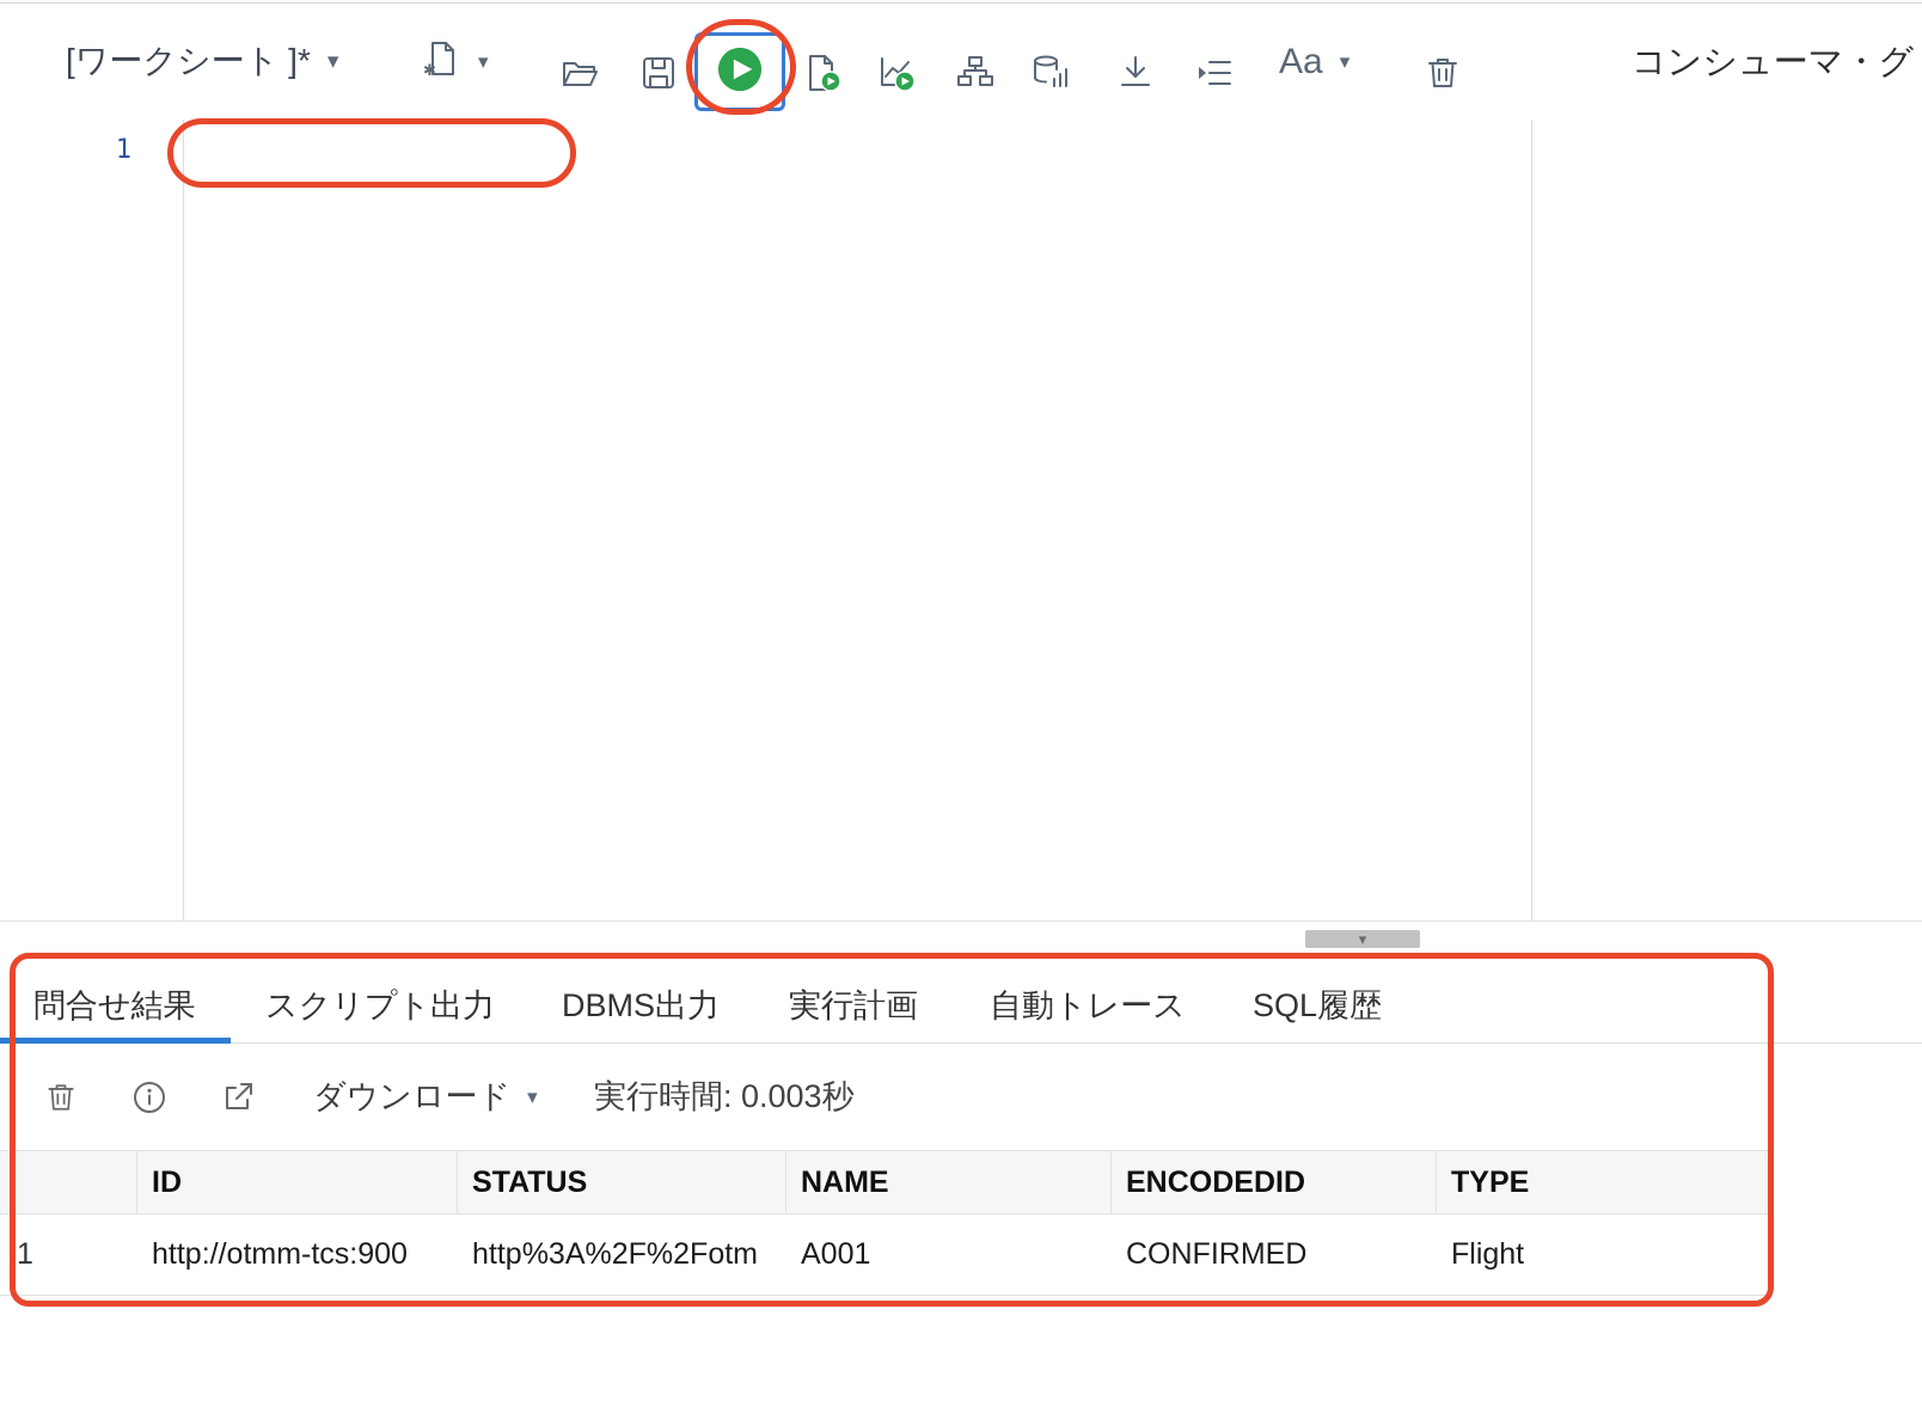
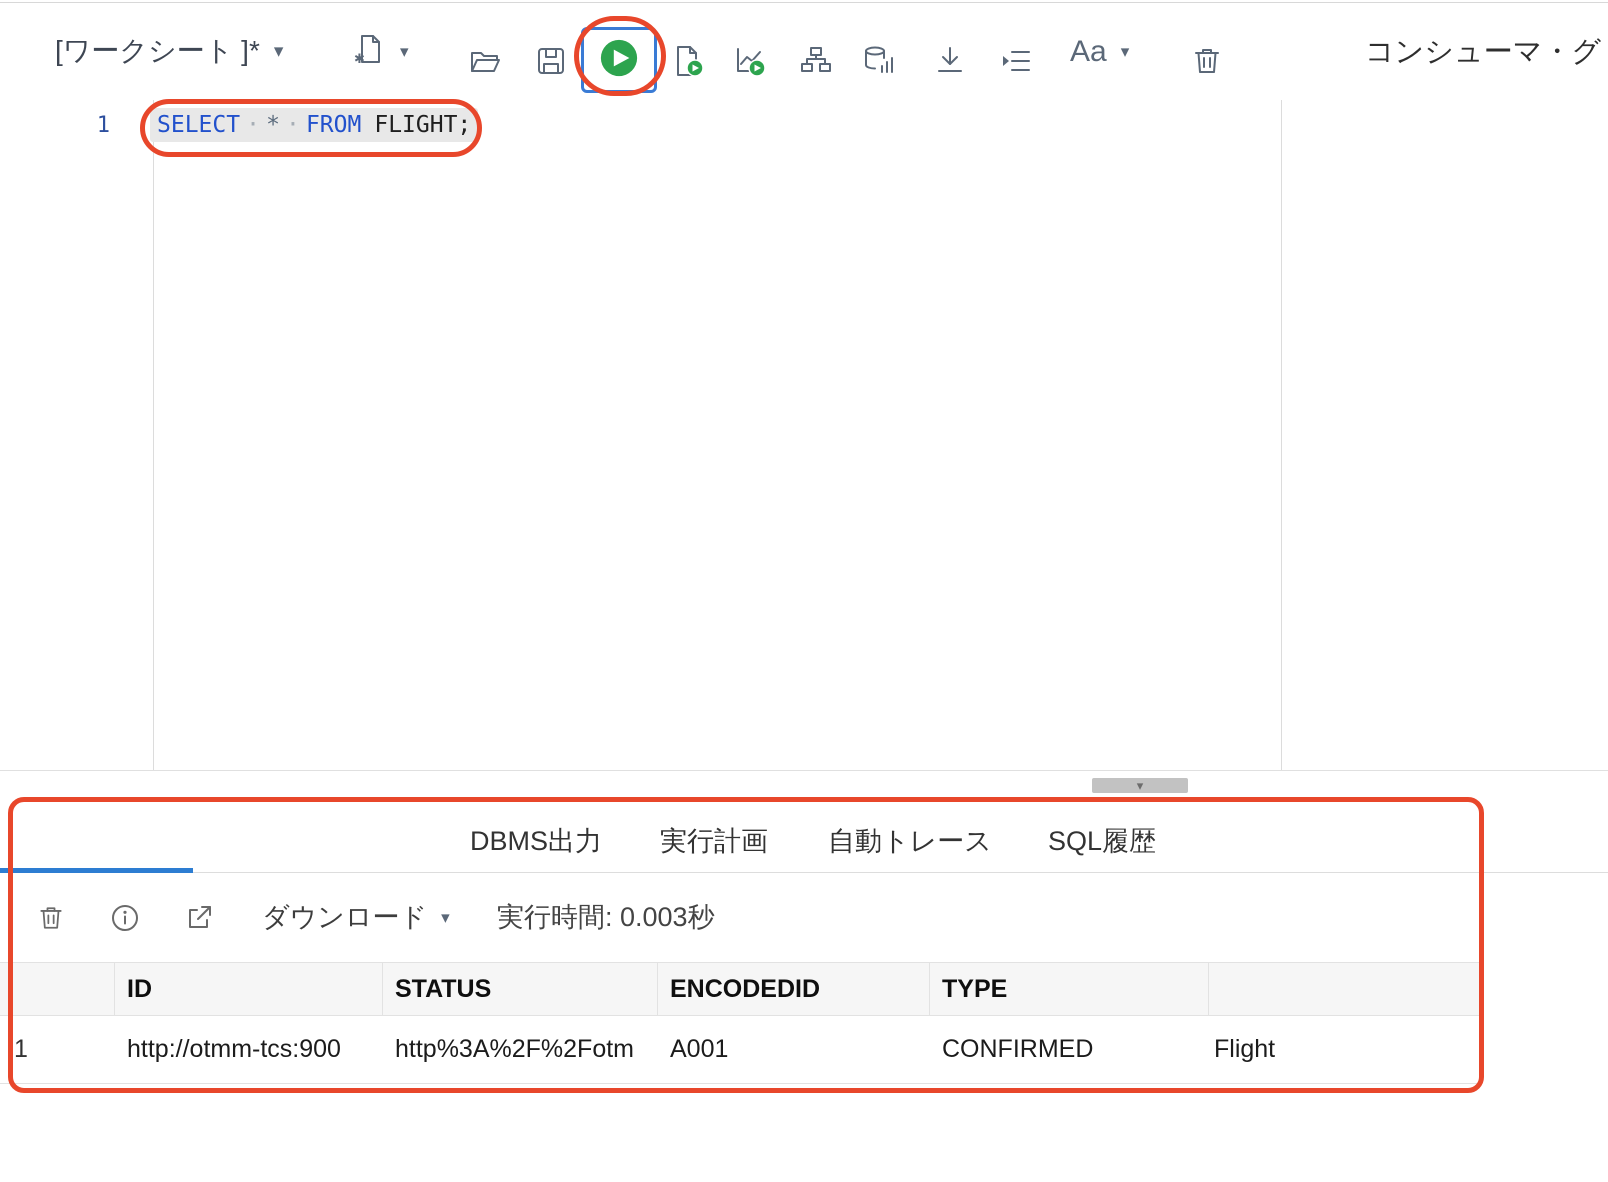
  [ワークシート ]*
  ▾
  ✱
  ▾
  Aa
  ▾
  コンシューマ・グ
  1
+ SELECT * FROM FLIGHT;
  ▾
- 問合せ結果
- スクリプト出力
  DBMS出力
  実行計画
  自動トレース
  SQL履歴
  ダウンロード
  ▾
  実行時間: 0.003秒
  ID
  STATUS
- NAME
  ENCODEDID
  TYPE
  1
  http://otmm-tcs:900
  http%3A%2F%2Fotm
  A001
  CONFIRMED
  Flight
